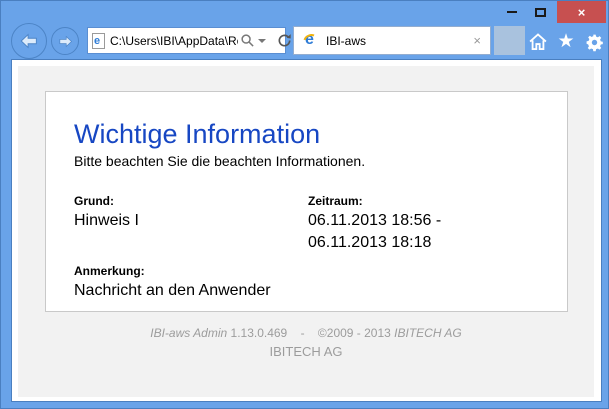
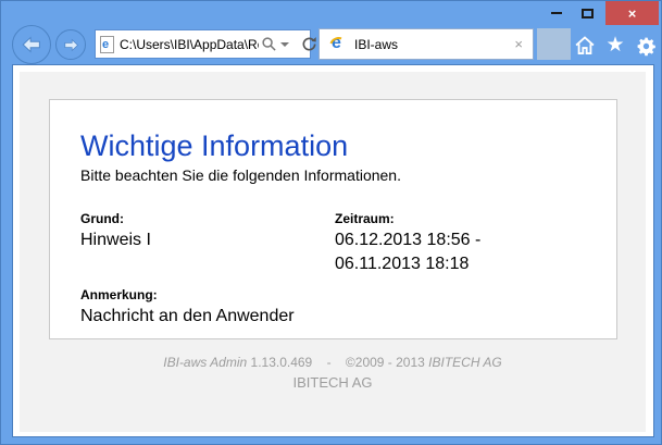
  ×
  e
  C:\Users\IBI\AppData\R
  e
  IBI-aws
  ×
  ★
  Wichtige Information
- Bitte beachten Sie die beachten Informationen.
+ Bitte beachten Sie die folgenden Informationen.
  Grund:
  Hinweis I
  Anmerkung:
  Nachricht an den Anwender
  Zeitraum:
- 06.11.2013 18:56 -
+ 06.12.2013 18:56 -
  06.11.2013 18:18
  IBI-aws Admin 1.13.0.469 - ©2009 - 2013 IBITECH AG
  IBITECH AG
